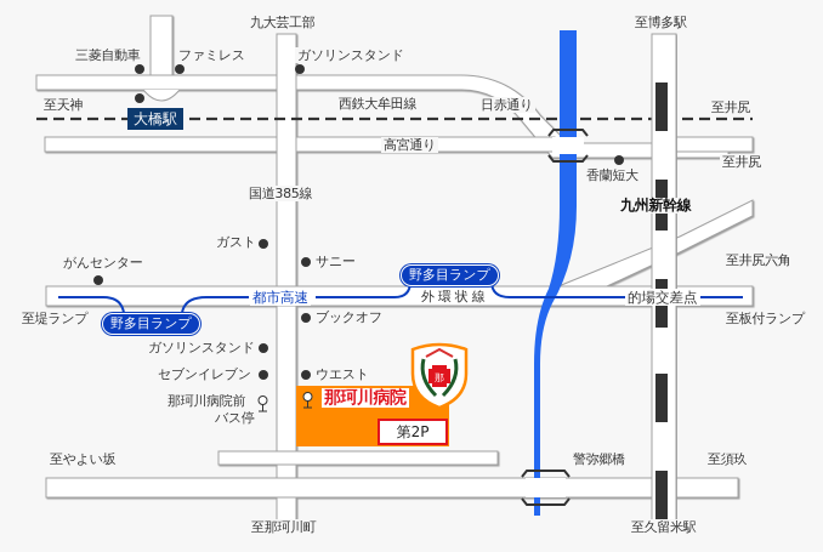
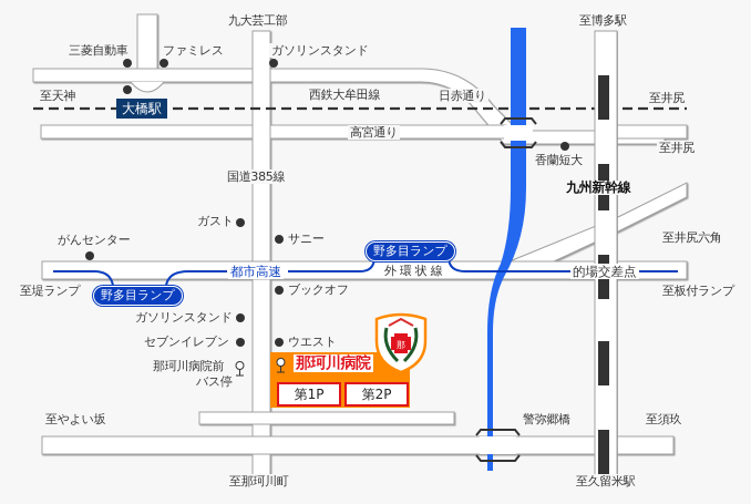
  大橋駅
  西鉄大牟田線
  九州新幹線
  日赤通り
  高宮通り
  国道385線
  外 環 状 線
  都市高速
  的場交差点
  警弥郷橋
  野多目ランプ
  野多目ランプ
  九大芸工部
  三菱自動車
  ファミレス
  ガソリンスタンド
  香蘭短大
  ガスト
  サニー
  がんセンター
  ブックオフ
  ガソリンスタンド
  セブンイレブン
  ウエスト
  那珂川病院前
  バス停
  那珂川病院
+ 第1P
  第2P
  那
  至天神
  至博多駅
  至井尻
  至井尻
  至井尻六角
  至板付ランプ
  至堤ランプ
  至やよい坂
  至那珂川町
  至久留米駅
  至須玖
